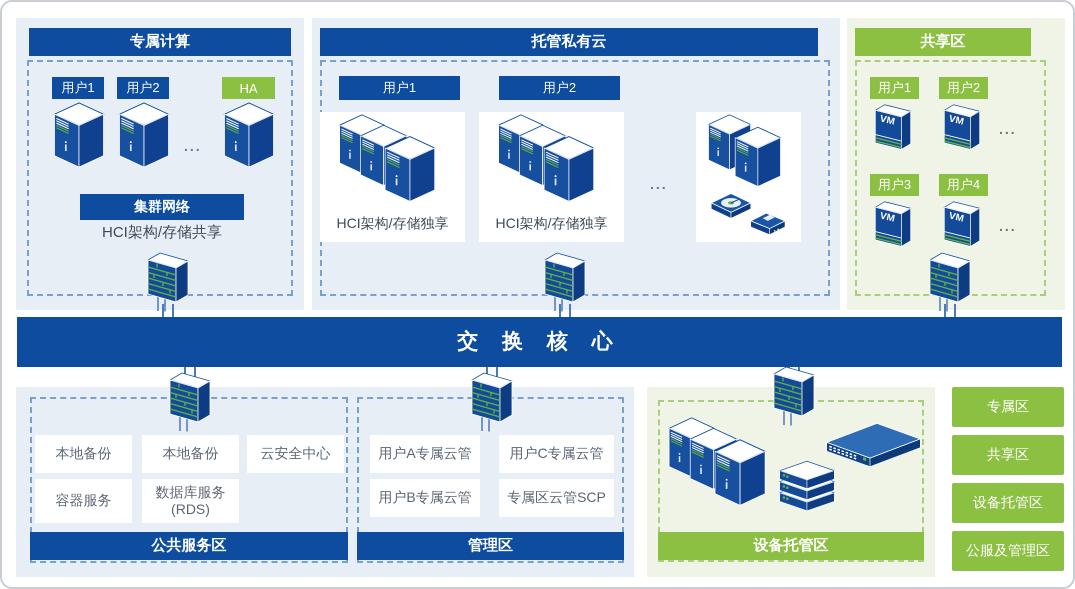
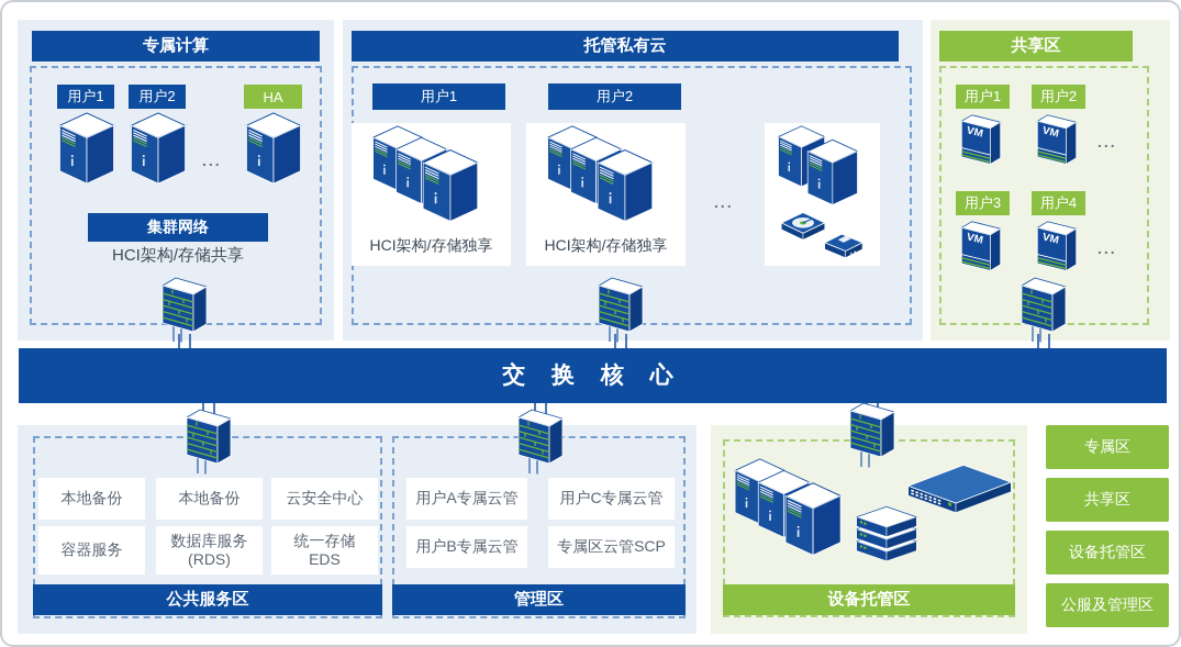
  专属计算
  用户1
  用户2
  HA
  ...
  集群网络
  HCI架构/存储共享
  托管私有云
  用户1
  用户2
  HCI架构/存储独享
  HCI架构/存储独享
  ...
  共享区
  用户1
  用户2
  ...
  用户3
  用户4
  ...
  交 换 核 心
  本地备份
  本地备份
  云安全中心
  容器服务
  数据库服务
  (RDS)
+ 统一存储
+ EDS
  公共服务区
  用户A专属云管
  用户C专属云管
  用户B专属云管
  专属区云管SCP
  管理区
  设备托管区
  专属区
  共享区
  设备托管区
  公服及管理区
